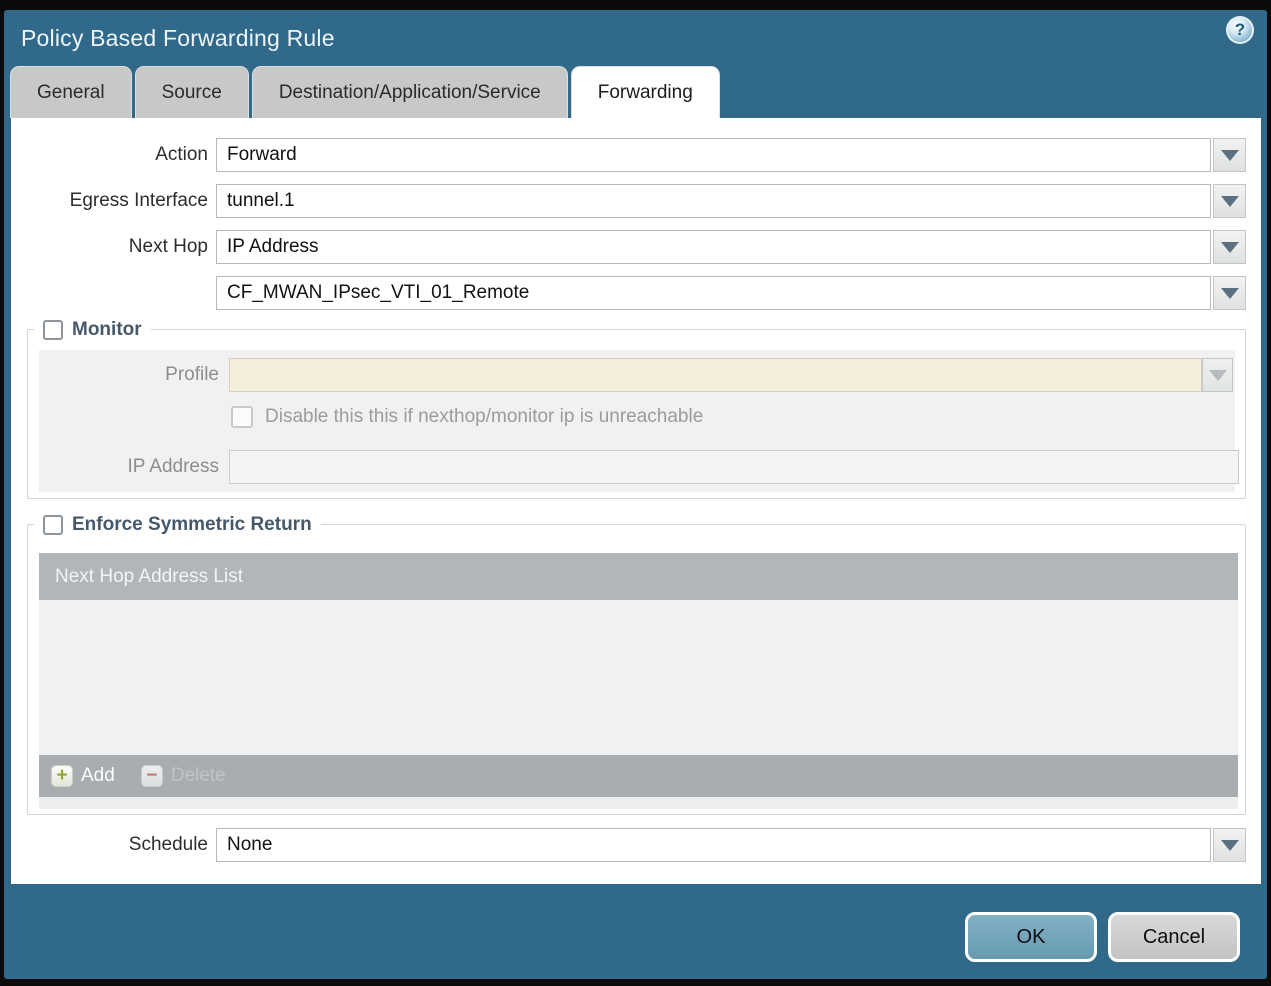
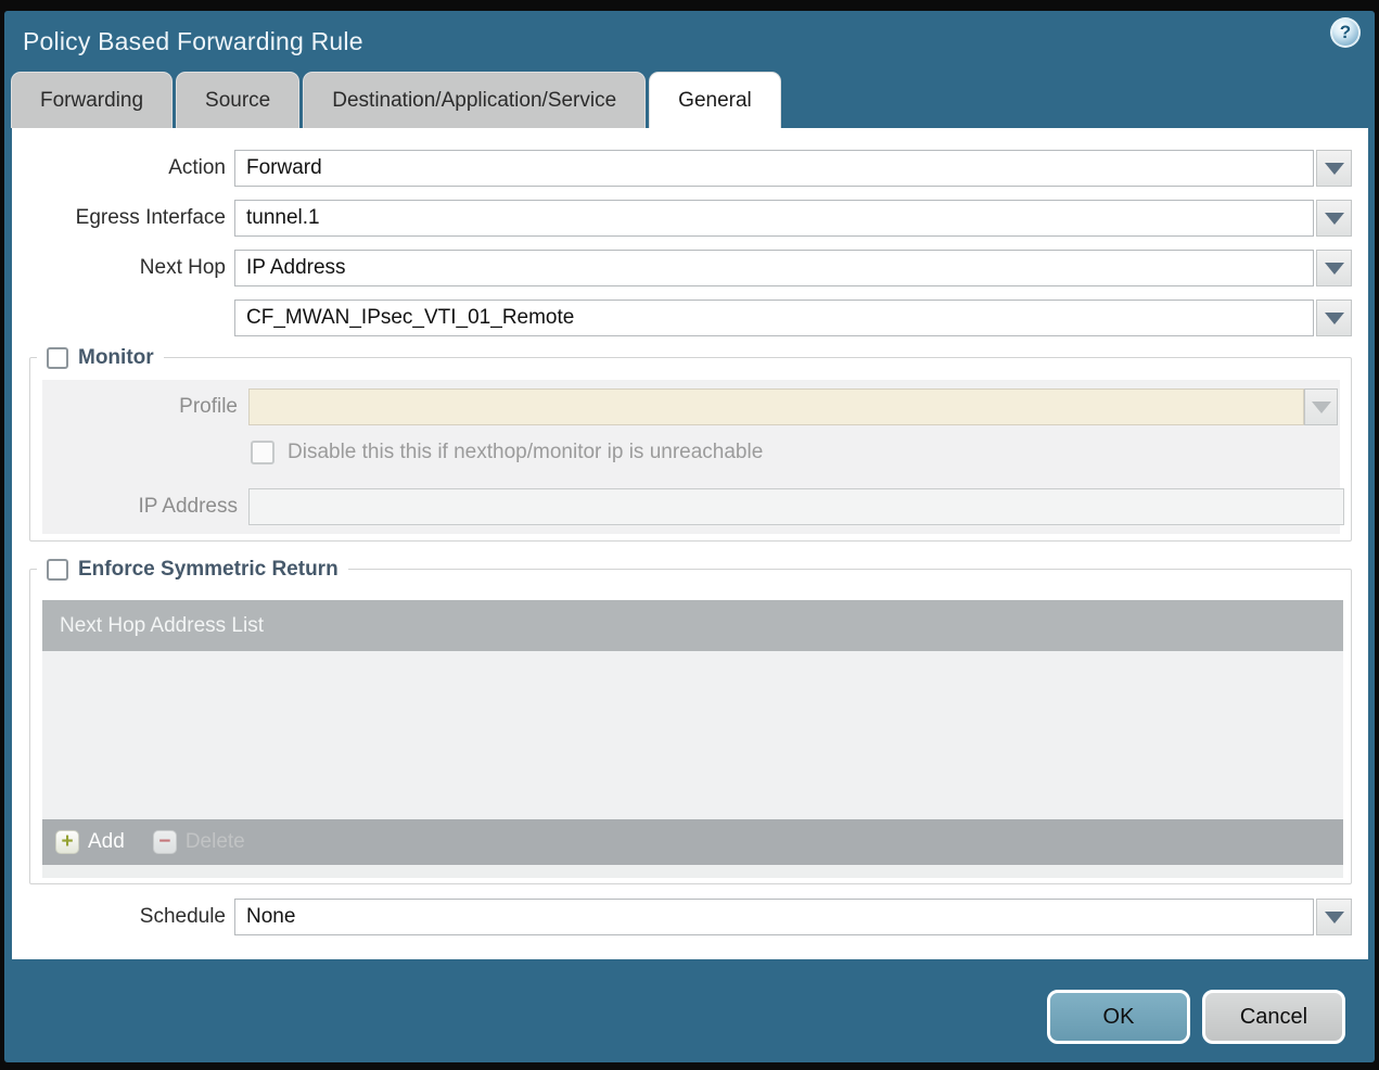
  Policy Based Forwarding Rule
  ?
- General
+ Forwarding
  Source
  Destination/Application/Service
- Forwarding
+ General
  Action
  Forward
  Egress Interface
  tunnel.1
  Next Hop
  IP Address
  CF_MWAN_IPsec_VTI_01_Remote
  Monitor
  Profile
  Disable this this if nexthop/monitor ip is unreachable
  IP Address
  Enforce Symmetric Return
  Next Hop Address List
  +
  Add
  −
  Delete
  Schedule
  None
  OK
  Cancel
